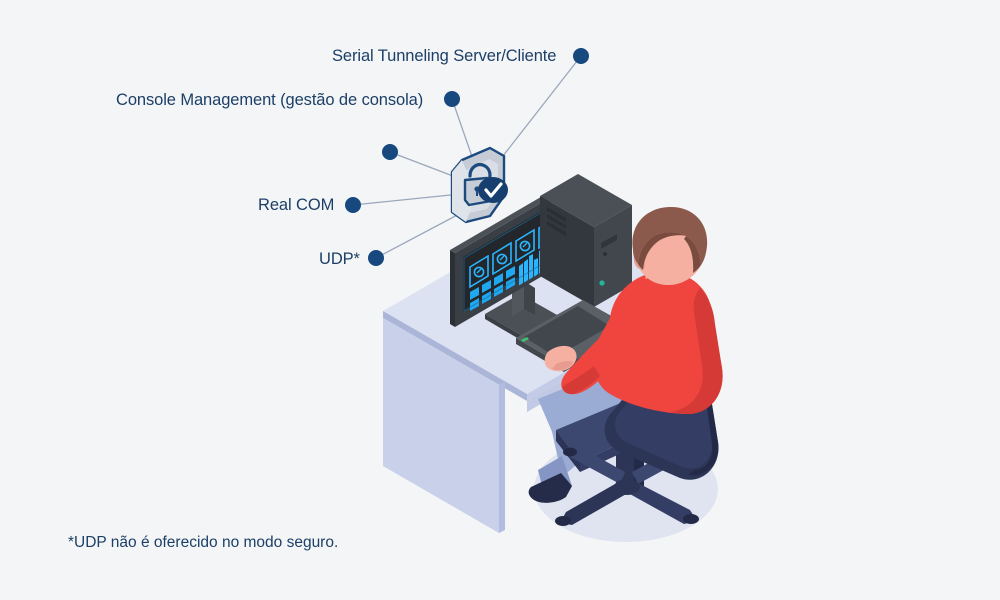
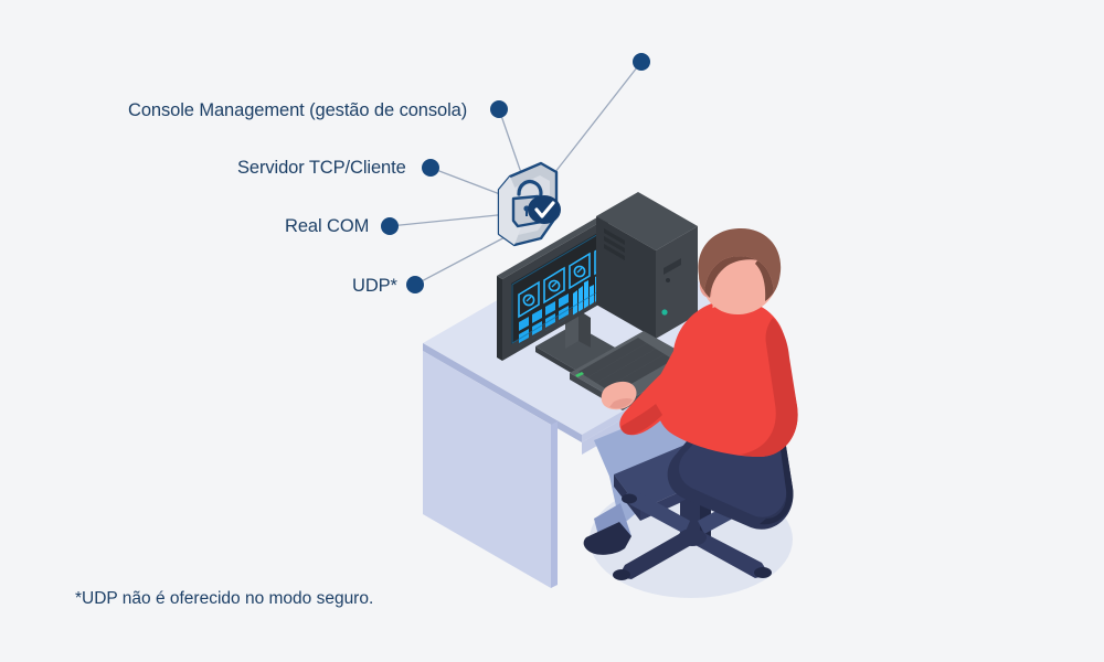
- Serial Tunneling Server/Cliente
  Console Management (gestão de consola)
+ Servidor TCP/Cliente
  Real COM
  UDP*
  *UDP não é oferecido no modo seguro.
